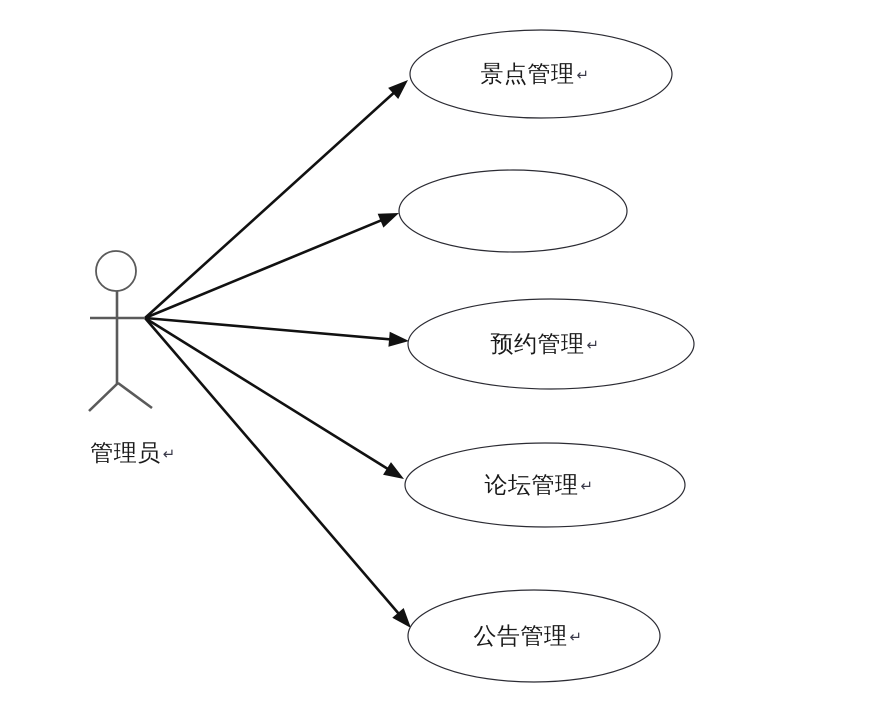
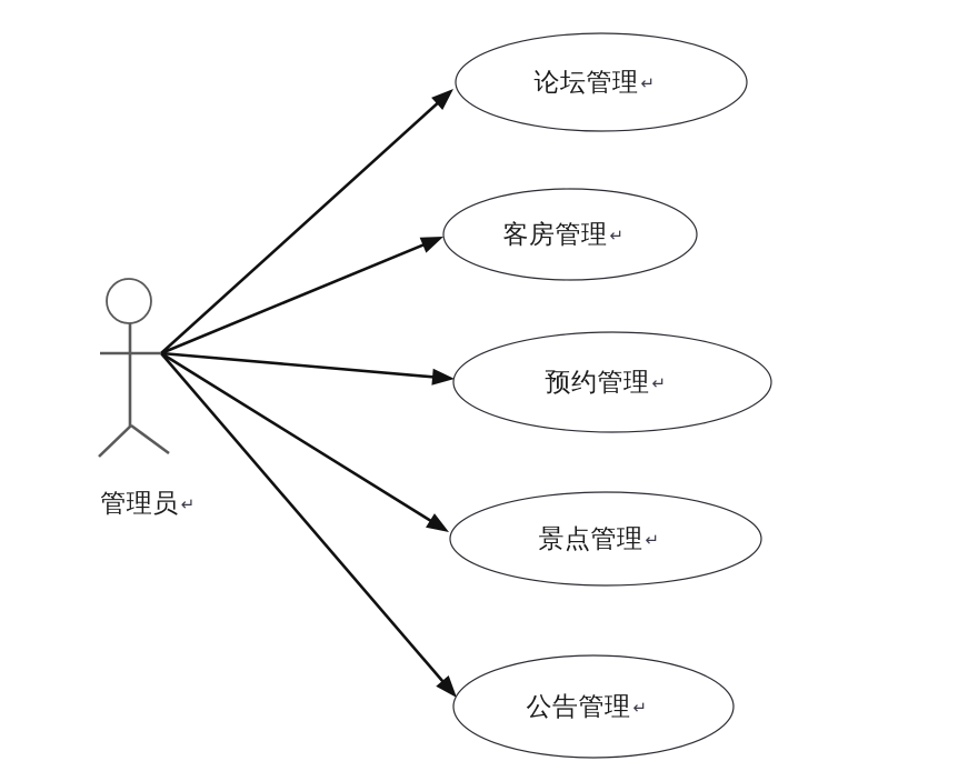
- 景点管理↵
+ 论坛管理↵
+ 客房管理↵
  预约管理↵
- 论坛管理↵
+ 景点管理↵
  公告管理↵
  管理员↵
